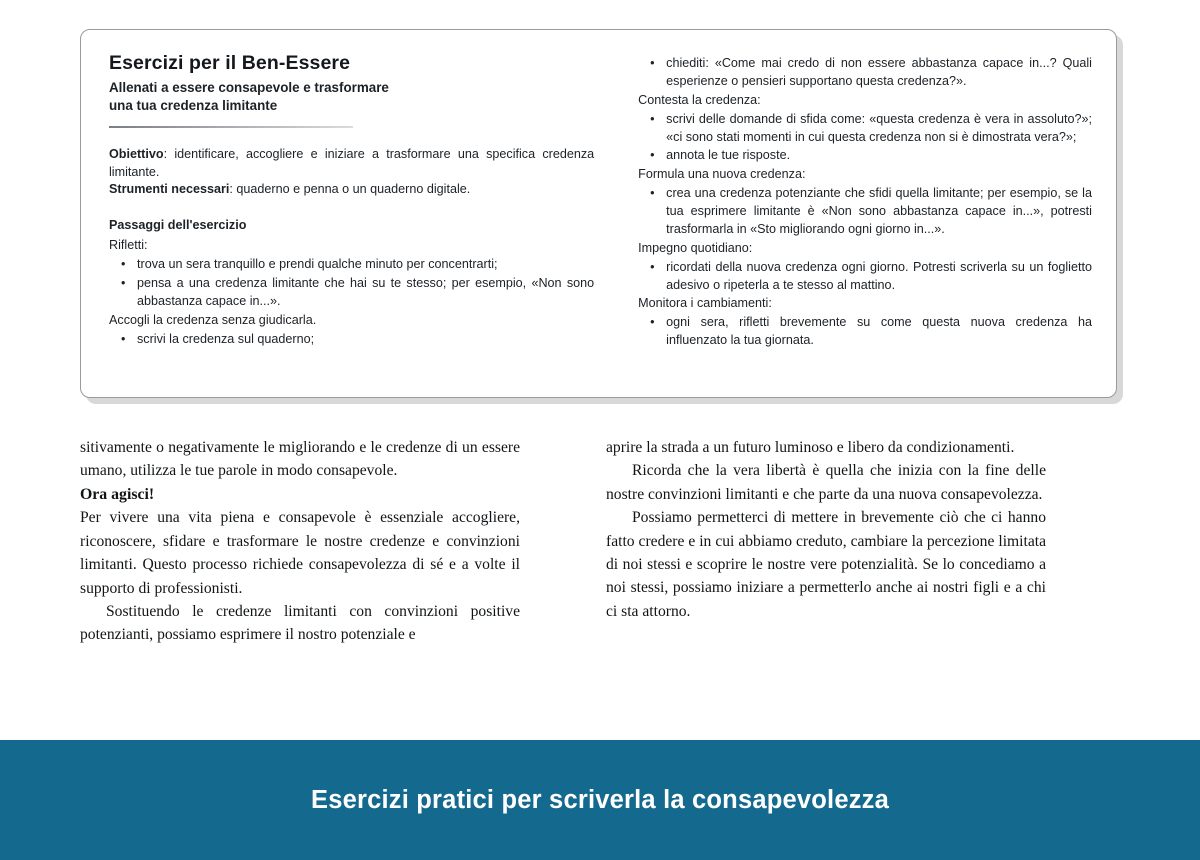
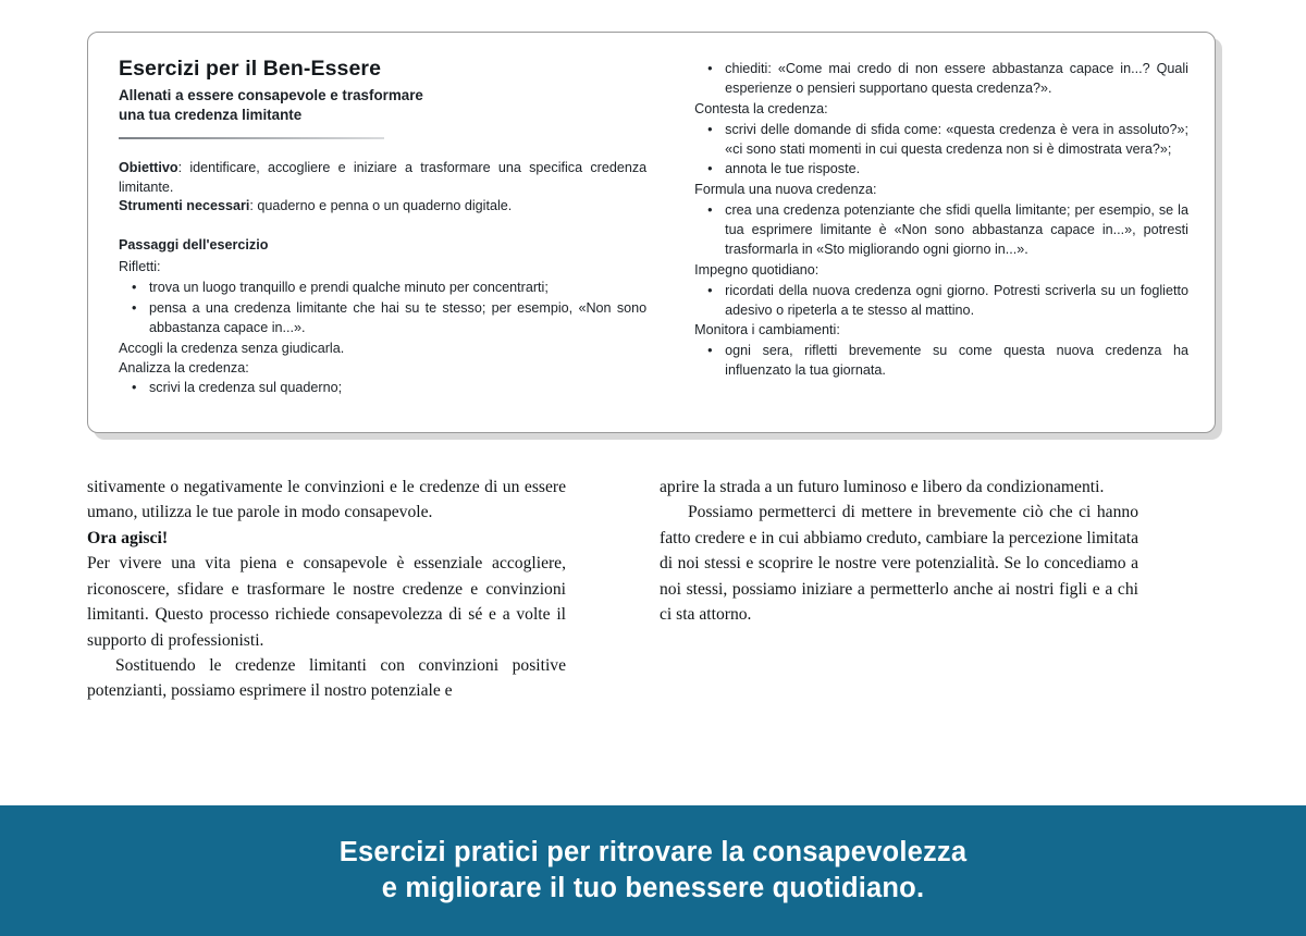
  Esercizi per il Ben-Essere
  Allenati a essere consapevole e trasformare
  una tua credenza limitante
  Obiettivo: identificare, accogliere e iniziare a trasformare una specifica credenza limitante.
  Strumenti necessari: quaderno e penna o un quaderno digitale.
  Passaggi dell'esercizio
  Rifletti:
- trova un sera tranquillo e prendi qualche minuto per concentrarti;
+ trova un luogo tranquillo e prendi qualche minuto per concentrarti;
  pensa a una credenza limitante che hai su te stesso; per esempio, «Non sono abbastanza capace in...».
  Accogli la credenza senza giudicarla.
+ Analizza la credenza:
  scrivi la credenza sul quaderno;
  chiediti: «Come mai credo di non essere abbastanza capace in...? Quali esperienze o pensieri supportano questa credenza?».
  Contesta la credenza:
  scrivi delle domande di sfida come: «questa credenza è vera in assoluto?»; «ci sono stati momenti in cui questa credenza non si è dimostrata vera?»;
  annota le tue risposte.
  Formula una nuova credenza:
  crea una credenza potenziante che sfidi quella limitante; per esempio, se la tua esprimere limitante è «Non sono abbastanza capace in...», potresti trasformarla in «Sto migliorando ogni giorno in...».
  Impegno quotidiano:
  ricordati della nuova credenza ogni giorno. Potresti scriverla su un foglietto adesivo o ripeterla a te stesso al mattino.
  Monitora i cambiamenti:
  ogni sera, rifletti brevemente su come questa nuova credenza ha influenzato la tua giornata.
- sitivamente o negativamente le migliorando e le credenze di un essere umano, utilizza le tue parole in modo consapevole.
+ sitivamente o negativamente le convinzioni e le credenze di un essere umano, utilizza le tue parole in modo consapevole.
  Ora agisci!
  Per vivere una vita piena e consapevole è essenziale accogliere, riconoscere, sfidare e trasformare le nostre credenze e convinzioni limitanti. Questo processo richiede consapevolezza di sé e a volte il supporto di professionisti.
  Sostituendo le credenze limitanti con convinzioni positive potenzianti, possiamo esprimere il nostro potenziale e
  aprire la strada a un futuro luminoso e libero da condizionamenti.
- Ricorda che la vera libertà è quella che inizia con la fine delle nostre convinzioni limitanti e che parte da una nuova consapevolezza.
  Possiamo permetterci di mettere in brevemente ciò che ci hanno fatto credere e in cui abbiamo creduto, cambiare la percezione limitata di noi stessi e scoprire le nostre vere potenzialità. Se lo concediamo a noi stessi, possiamo iniziare a permetterlo anche ai nostri figli e a chi ci sta attorno.
- Esercizi pratici per scriverla la consapevolezza
+ Esercizi pratici per ritrovare la consapevolezza
+ e migliorare il tuo benessere quotidiano.
